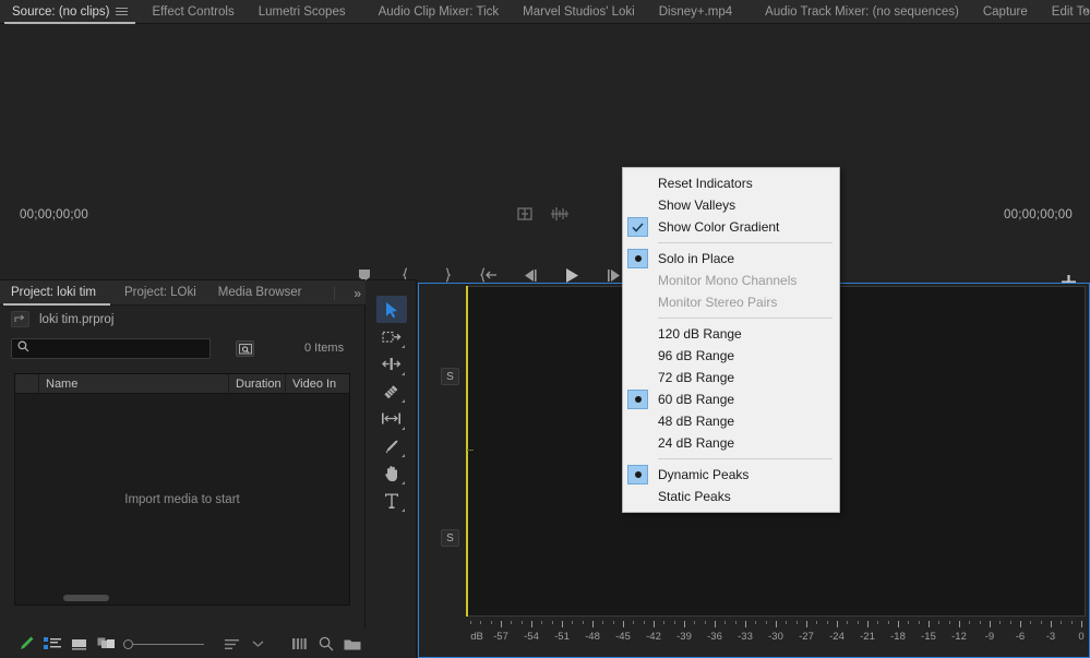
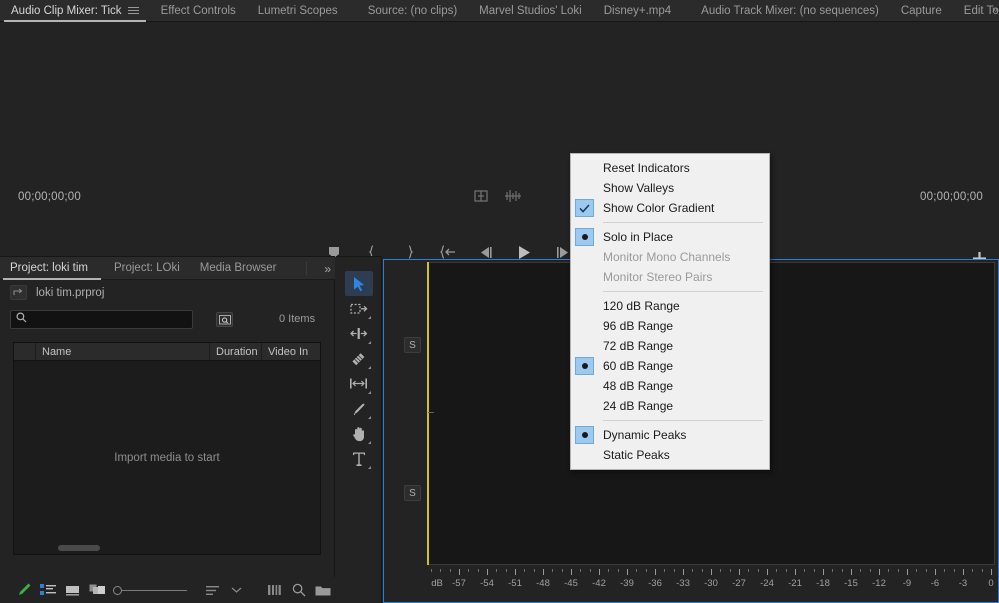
- Source: (no clips)
+ Audio Clip Mixer: Tick
  Effect Controls
  Lumetri Scopes
- Audio Clip Mixer: Tick
+ Source: (no clips)
  Marvel Studios' Loki
  Disney+.mp4
  Audio Track Mixer: (no sequences)
  Capture
  »
  00;00;00;00
  00;00;00;00
  »
  Project: loki tim
  Project: LOki
  Media Browser
  loki tim.prproj
  0 Items
  Name
  Duration
  Video In
  Import media to start
  S
  S
  dB
  -57
  -54
  -51
  -48
  -45
  -42
  -39
  -36
  -33
  -30
  -27
  -24
  -21
  -18
  -15
  -12
  -9
  -6
  -3
  0
  Reset Indicators
  Show Valleys
  Show Color Gradient
  Solo in Place
  Monitor Mono Channels
  Monitor Stereo Pairs
  120 dB Range
  96 dB Range
  72 dB Range
  60 dB Range
  48 dB Range
  24 dB Range
  Dynamic Peaks
  Static Peaks
